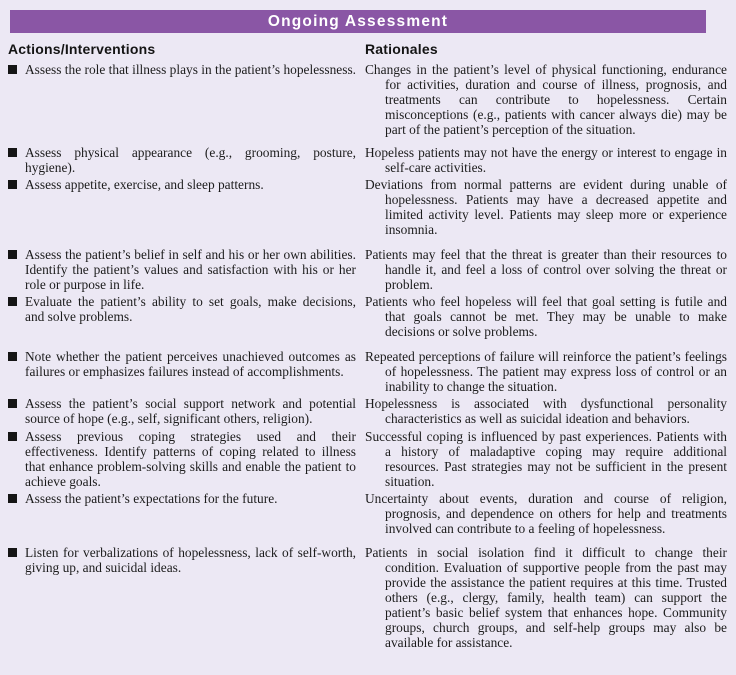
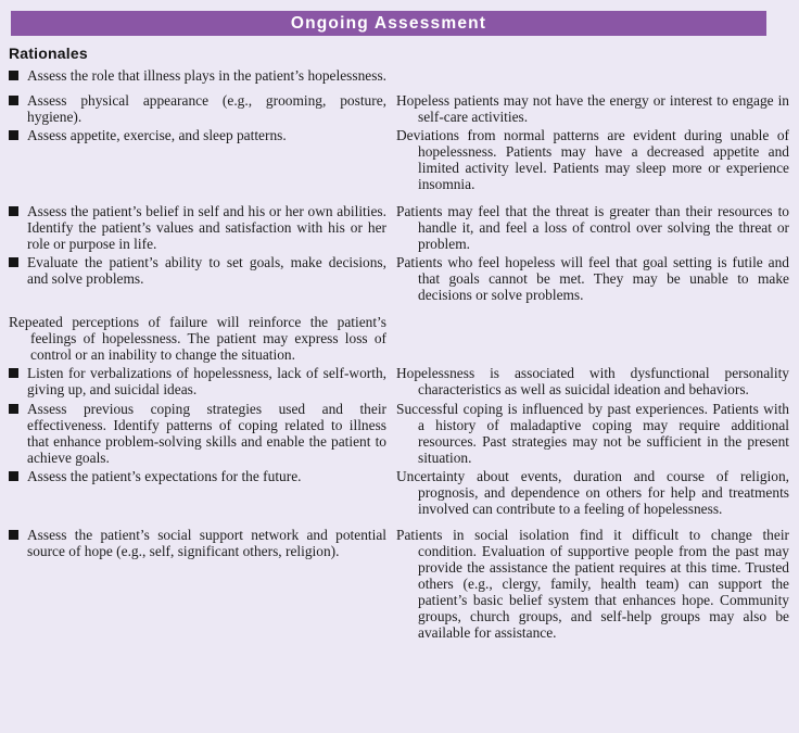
  Ongoing Assessment
- Actions/Interventions
  Rationales
  Assess the role that illness plays in the patient’s hopelessness.
- Changes in the patient’s level of physical functioning, endurance for activities, duration and course of illness, prognosis, and treatments can contribute to hopelessness. Certain misconceptions (e.g., patients with cancer always die) may be part of the patient’s perception of the situation.
  Assess physical appearance (e.g., grooming, posture, hygiene).
  Hopeless patients may not have the energy or interest to engage in self-care activities.
  Assess appetite, exercise, and sleep patterns.
  Deviations from normal patterns are evident during unable of hopelessness. Patients may have a decreased appetite and limited activity level. Patients may sleep more or experience insomnia.
  Assess the patient’s belief in self and his or her own abilities. Identify the patient’s values and satisfaction with his or her role or purpose in life.
  Patients may feel that the threat is greater than their resources to handle it, and feel a loss of control over solving the threat or problem.
  Evaluate the patient’s ability to set goals, make decisions, and solve problems.
  Patients who feel hopeless will feel that goal setting is futile and that goals cannot be met. They may be unable to make decisions or solve problems.
- Note whether the patient perceives unachieved outcomes as failures or emphasizes failures instead of accomplishments.
  Repeated perceptions of failure will reinforce the patient’s feelings of hopelessness. The patient may express loss of control or an inability to change the situation.
- Assess the patient’s social support network and potential source of hope (e.g., self, significant others, religion).
+ Listen for verbalizations of hopelessness, lack of self-worth, giving up, and suicidal ideas.
  Hopelessness is associated with dysfunctional personality characteristics as well as suicidal ideation and behaviors.
  Assess previous coping strategies used and their effectiveness. Identify patterns of coping related to illness that enhance problem-solving skills and enable the patient to achieve goals.
  Successful coping is influenced by past experiences. Patients with a history of maladaptive coping may require additional resources. Past strategies may not be sufficient in the present situation.
  Assess the patient’s expectations for the future.
  Uncertainty about events, duration and course of religion, prognosis, and dependence on others for help and treatments involved can contribute to a feeling of hopelessness.
- Listen for verbalizations of hopelessness, lack of self-worth, giving up, and suicidal ideas.
+ Assess the patient’s social support network and potential source of hope (e.g., self, significant others, religion).
  Patients in social isolation find it difficult to change their condition. Evaluation of supportive people from the past may provide the assistance the patient requires at this time. Trusted others (e.g., clergy, family, health team) can support the patient’s basic belief system that enhances hope. Community groups, church groups, and self-help groups may also be available for assistance.
